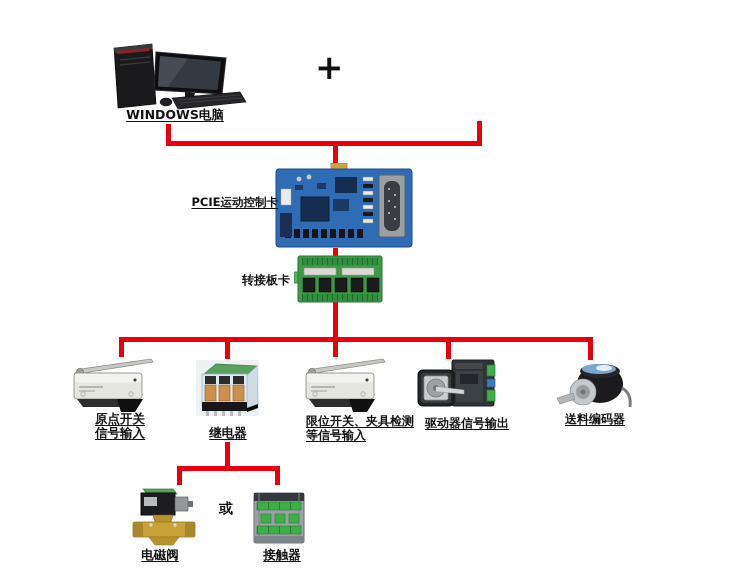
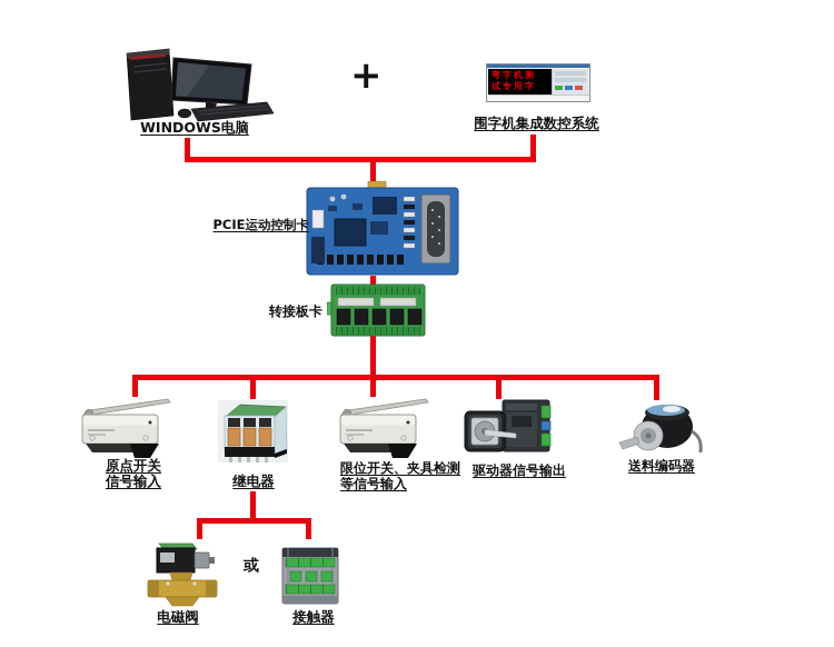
  WINDOWS电脑
  +
+ 弯字机测
+ 试专用字
+ 围字机集成数控系统
  PCIE运动控制卡
  转接板卡
  原点开关
  信号输入
  继电器
  限位开关、夹具检测
  等信号输入
  驱动器信号输出
  送料编码器
  电磁阀
  或
  接触器
